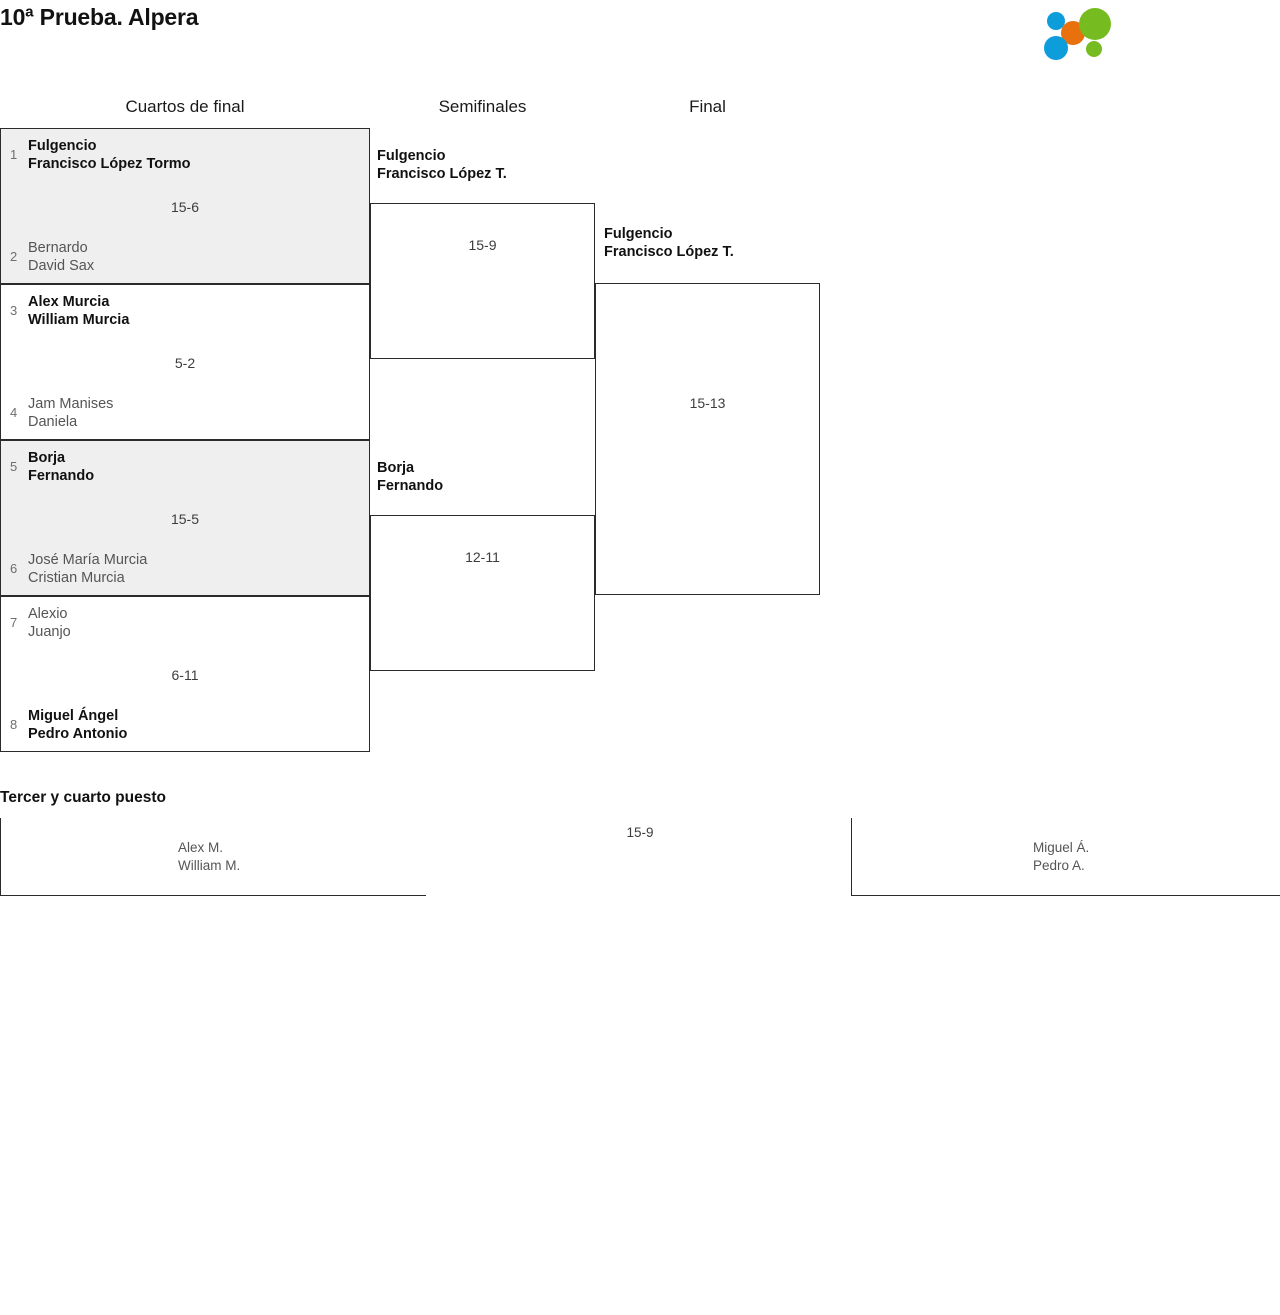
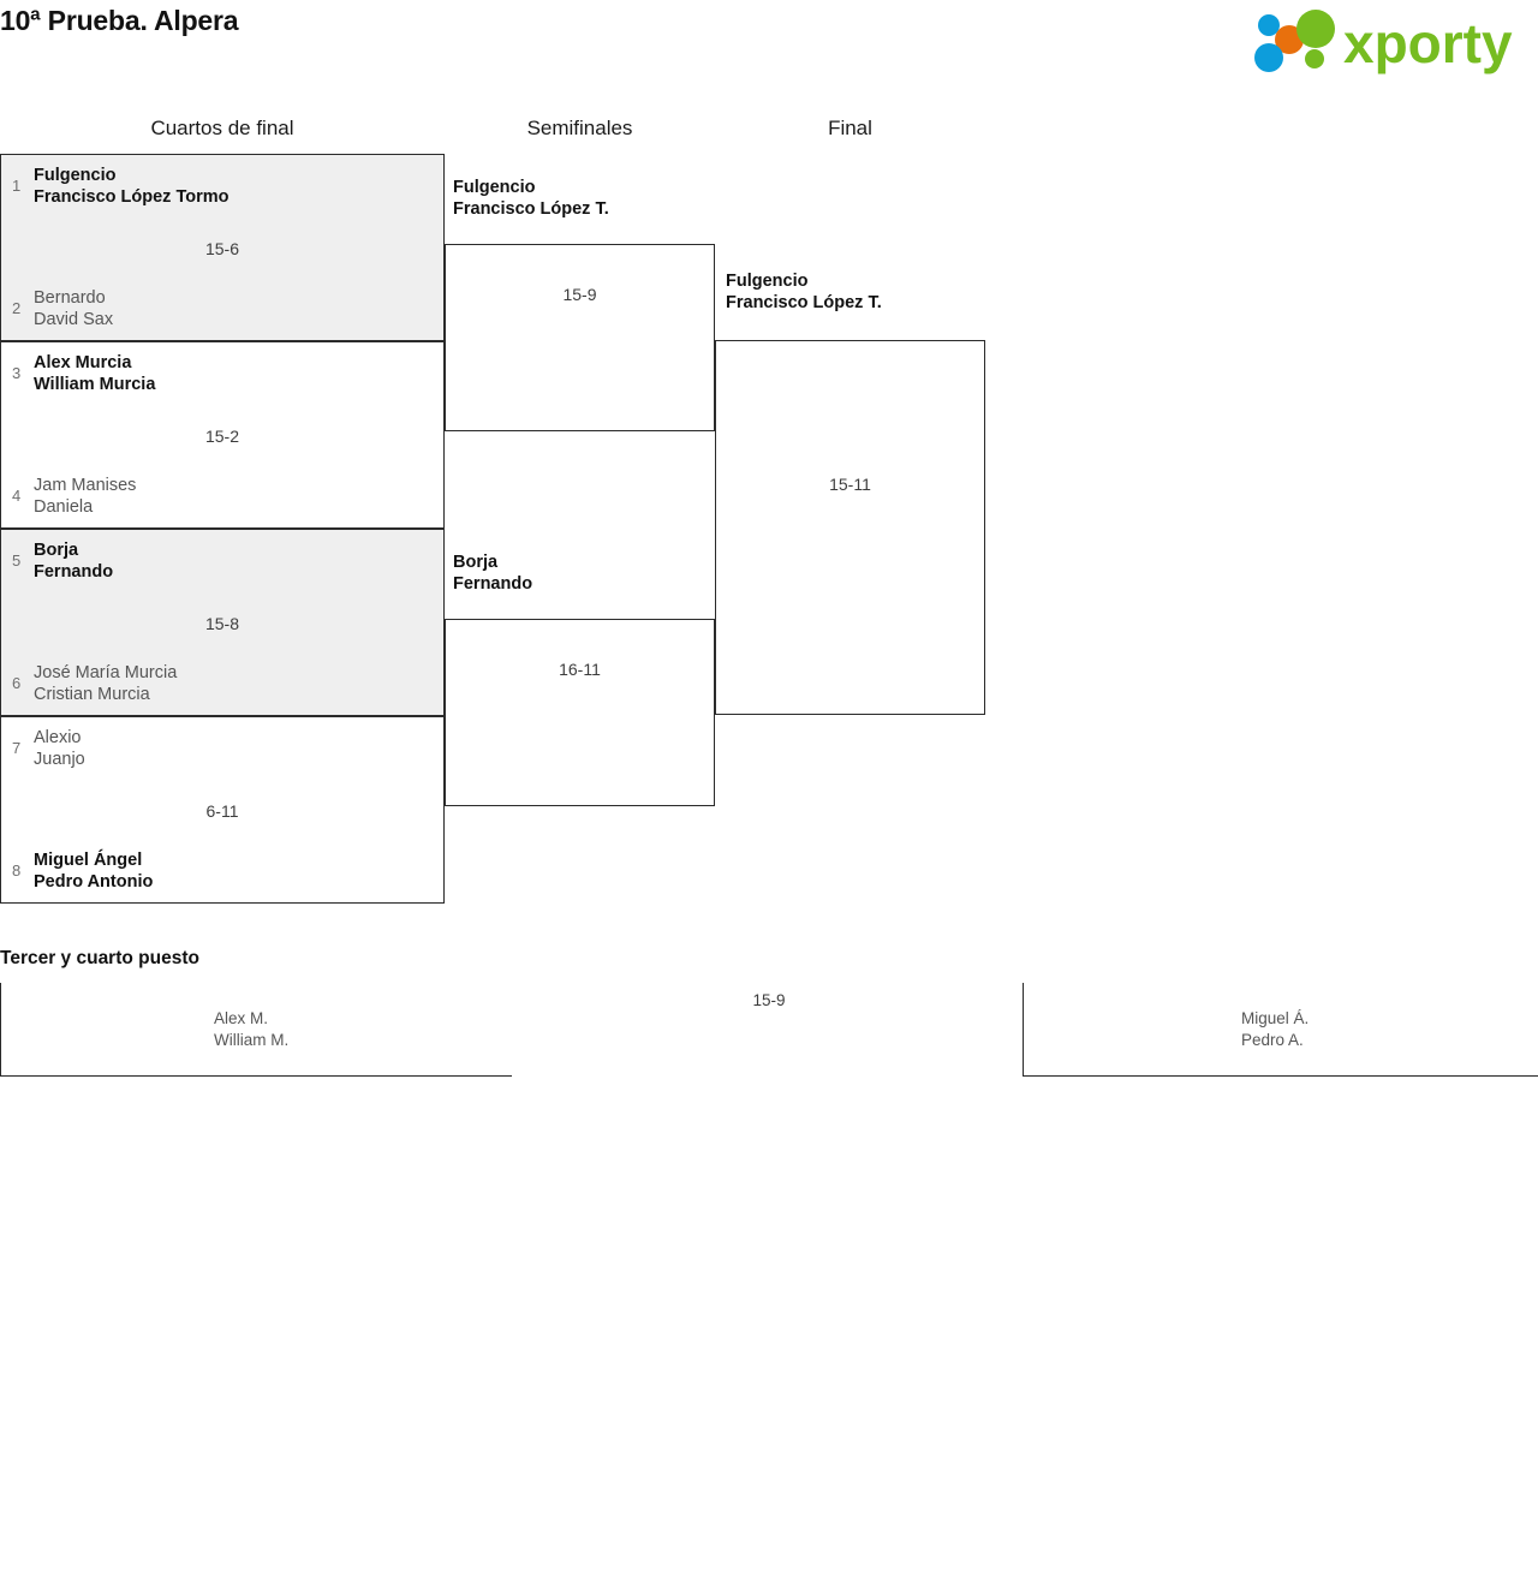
  10ª Prueba. Alpera
+ xporty
  Cuartos de final
  Semifinales
  Final
  1
  Fulgencio
  Francisco López Tormo
  15-6
  2
  Bernardo
  David Sax
  3
  Alex Murcia
  William Murcia
- 5-2
+ 15-2
  4
  Jam Manises
  Daniela
  5
  Borja
  Fernando
- 15-5
+ 15-8
  6
  José María Murcia
  Cristian Murcia
  7
  Alexio
  Juanjo
  6-11
  8
  Miguel Ángel
  Pedro Antonio
  Fulgencio
  Francisco López T.
  Borja
  Fernando
  15-9
- 12-11
+ 16-11
  Fulgencio
  Francisco López T.
- 15-13
+ 15-11
  Tercer y cuarto puesto
  Alex M.
  William M.
  15-9
  Miguel Á.
  Pedro A.
